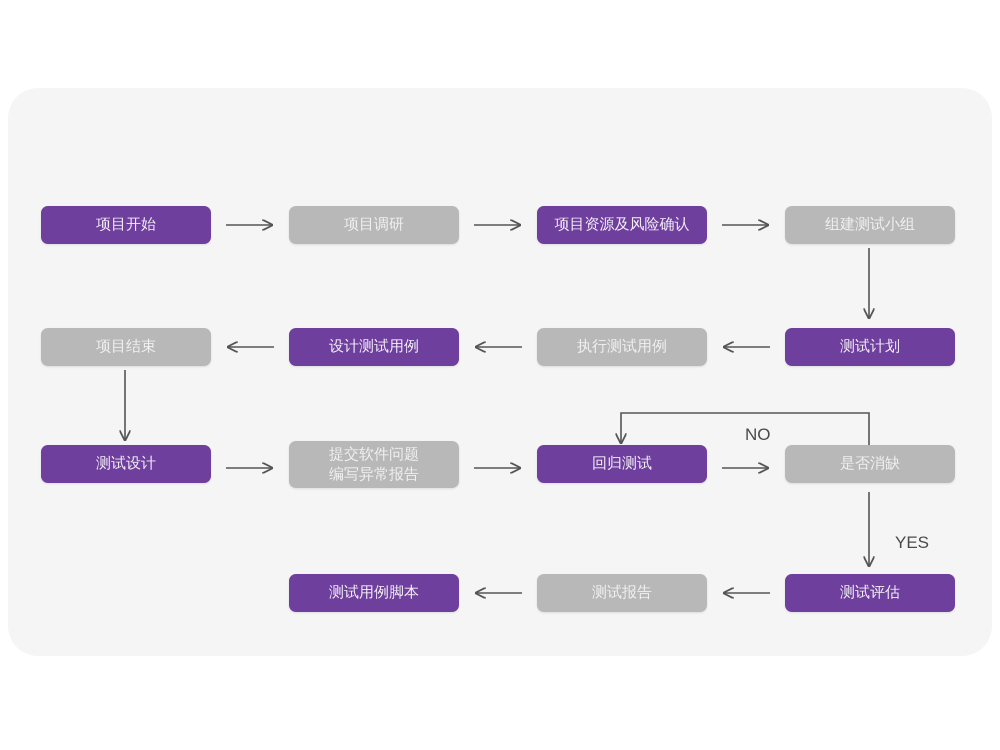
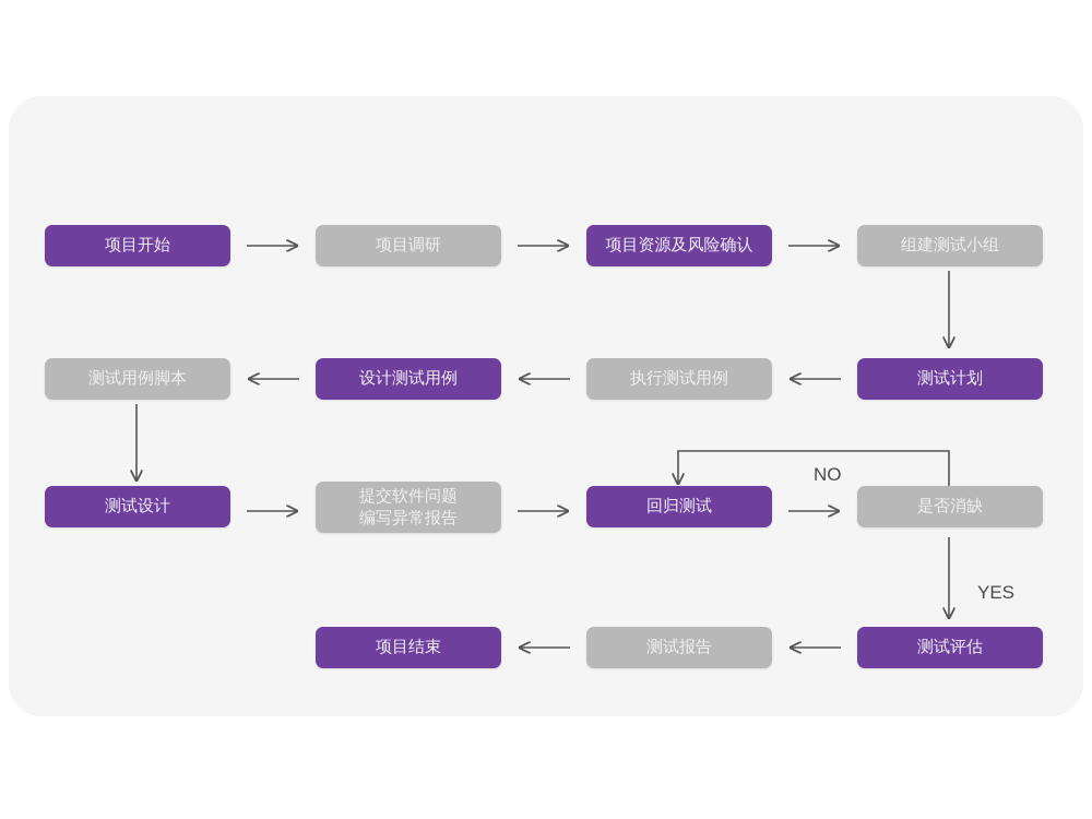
  项目开始
  项目调研
  项目资源及风险确认
  组建测试小组
- 项目结束
+ 测试用例脚本
  设计测试用例
  执行测试用例
  测试计划
  测试设计
  提交软件问题
  编写异常报告
  回归测试
  是否消缺
- 测试用例脚本
+ 项目结束
  测试报告
  测试评估
  NO
  YES
